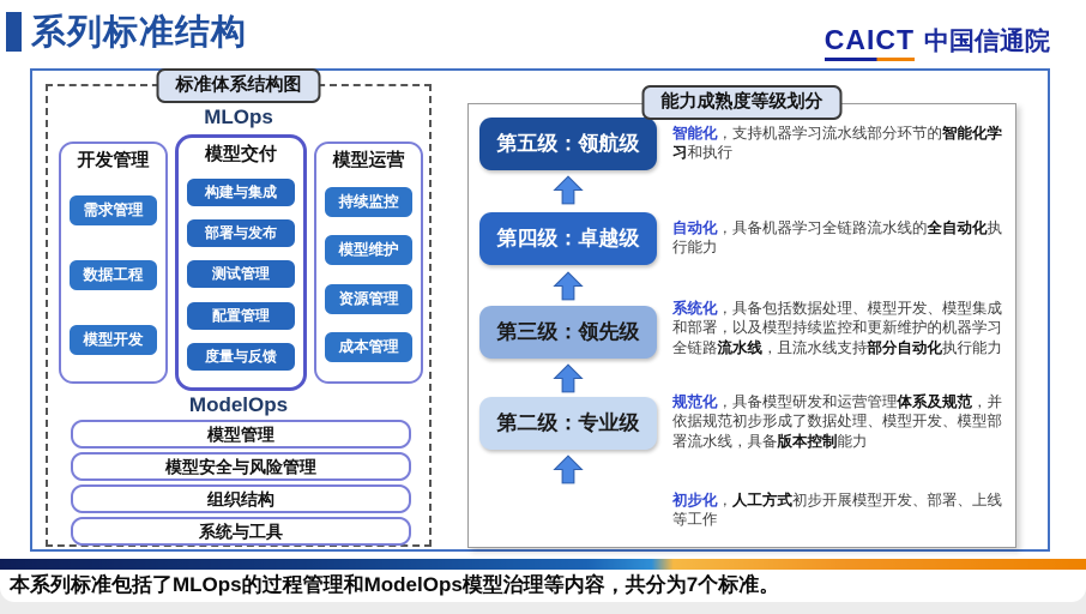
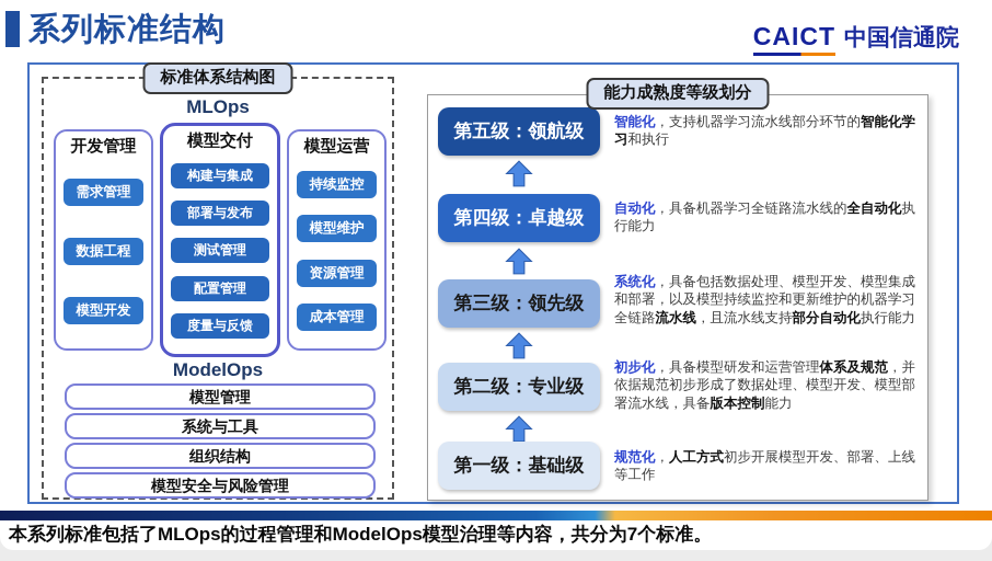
  系列标准结构
  CAICT
  中国信通院
  标准体系结构图
  MLOps
  开发管理
  需求管理
  数据工程
  模型开发
  模型交付
  构建与集成
  部署与发布
  测试管理
  配置管理
  度量与反馈
  模型运营
  持续监控
  模型维护
  资源管理
  成本管理
  ModelOps
  模型管理
- 模型安全与风险管理
+ 系统与工具
  组织结构
- 系统与工具
+ 模型安全与风险管理
  能力成熟度等级划分
  第五级：领航级
  智能化，支持机器学习流水线部分环节的智能化学习和执行
  第四级：卓越级
  自动化，具备机器学习全链路流水线的全自动化执行能力
  第三级：领先级
  系统化，具备包括数据处理、模型开发、模型集成和部署，以及模型持续监控和更新维护的机器学习全链路流水线，且流水线支持部分自动化执行能力
  第二级：专业级
- 规范化，具备模型研发和运营管理体系及规范，并依据规范初步形成了数据处理、模型开发、模型部署流水线，具备版本控制能力
+ 初步化，具备模型研发和运营管理体系及规范，并依据规范初步形成了数据处理、模型开发、模型部署流水线，具备版本控制能力
+ 第一级：基础级
- 初步化，人工方式初步开展模型开发、部署、上线等工作
+ 规范化，人工方式初步开展模型开发、部署、上线等工作
  本系列标准包括了MLOps的过程管理和ModelOps模型治理等内容，共分为7个标准。
